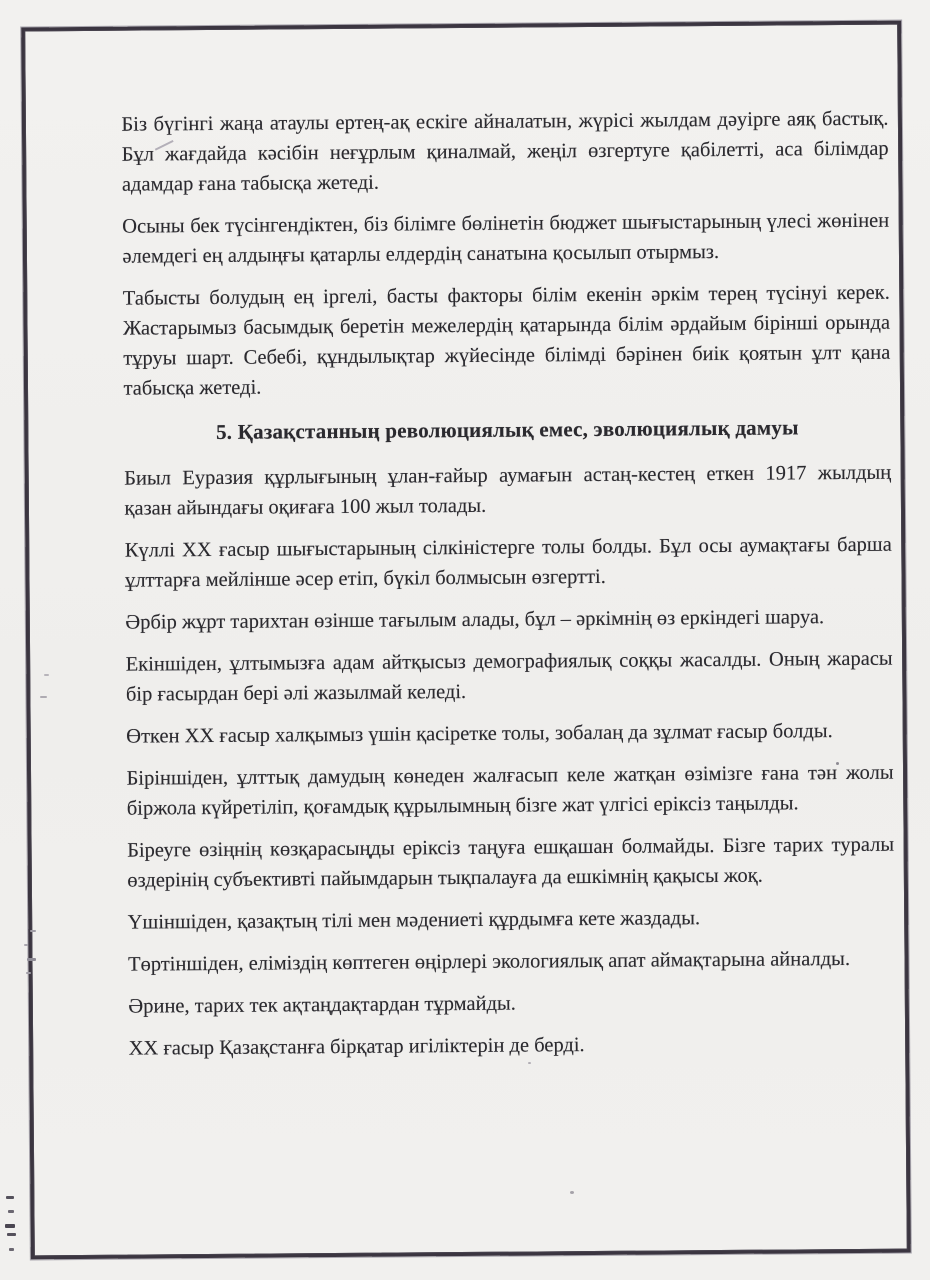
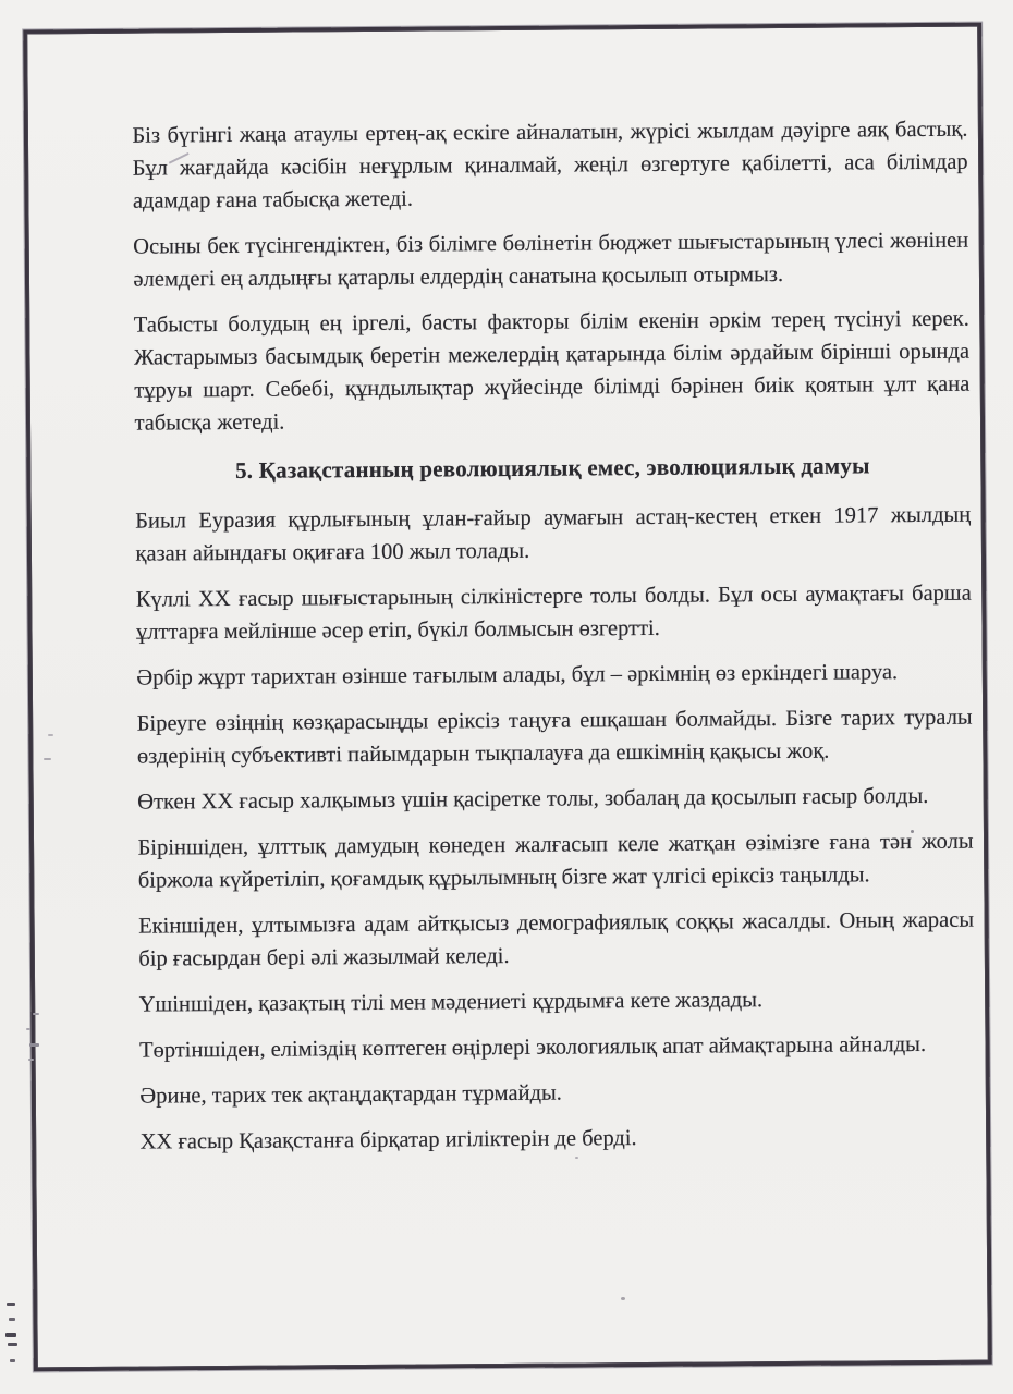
  Біз бүгінгі жаңа атаулы ертең-ақ ескіге айналатын, жүрісі жылдам дәуірге аяқ бастық. Бұл жағдайда кәсібін неғұрлым қиналмай, жеңіл өзгертуге қабілетті, аса білімдар адамдар ғана табысқа жетеді.
  Осыны бек түсінгендіктен, біз білімге бөлінетін бюджет шығыстарының үлесі жөнінен әлемдегі ең алдыңғы қатарлы елдердің санатына қосылып отырмыз.
  Табысты болудың ең іргелі, басты факторы білім екенін әркім терең түсінуі керек. Жастарымыз басымдық беретін межелердің қатарында білім әрдайым бірінші орында тұруы шарт. Себебі, құндылықтар жүйесінде білімді бәрінен биік қоятын ұлт қана табысқа жетеді.
  5. Қазақстанның революциялық емес, эволюциялық дамуы
  Биыл Еуразия құрлығының ұлан-ғайыр аумағын астаң-кестең еткен 1917 жылдың қазан айындағы оқиғаға 100 жыл толады.
  Күллі XX ғасыр шығыстарының сілкіністерге толы болды. Бұл осы аумақтағы барша ұлттарға мейлінше әсер етіп, бүкіл болмысын өзгертті.
  Әрбір жұрт тарихтан өзінше тағылым алады, бұл – әркімнің өз еркіндегі шаруа.
- Екіншіден, ұлтымызға адам айтқысыз демографиялық соққы жасалды. Оның жарасы бір ғасырдан бері әлі жазылмай келеді.
+ Біреуге өзіңнің көзқарасыңды еріксіз таңуға ешқашан болмайды. Бізге тарих туралы өздерінің субъективті пайымдарын тықпалауға да ешкімнің қақысы жоқ.
- Өткен XX ғасыр халқымыз үшін қасіретке толы, зобалаң да зұлмат ғасыр болды.
+ Өткен XX ғасыр халқымыз үшін қасіретке толы, зобалаң да қосылып ғасыр болды.
  Біріншіден, ұлттық дамудың көнеден жалғасып келе жатқан өзімізге ғана тән жолы біржола күйретіліп, қоғамдық құрылымның бізге жат үлгісі еріксіз таңылды.
- Біреуге өзіңнің көзқарасыңды еріксіз таңуға ешқашан болмайды. Бізге тарих туралы өздерінің субъективті пайымдарын тықпалауға да ешкімнің қақысы жоқ.
+ Екіншіден, ұлтымызға адам айтқысыз демографиялық соққы жасалды. Оның жарасы бір ғасырдан бері әлі жазылмай келеді.
  Үшіншіден, қазақтың тілі мен мәдениеті құрдымға кете жаздады.
  Төртіншіден, еліміздің көптеген өңірлері экологиялық апат аймақтарына айналды.
  Әрине, тарих тек ақтаңдақтардан тұрмайды.
  XX ғасыр Қазақстанға бірқатар игіліктерін де берді.
